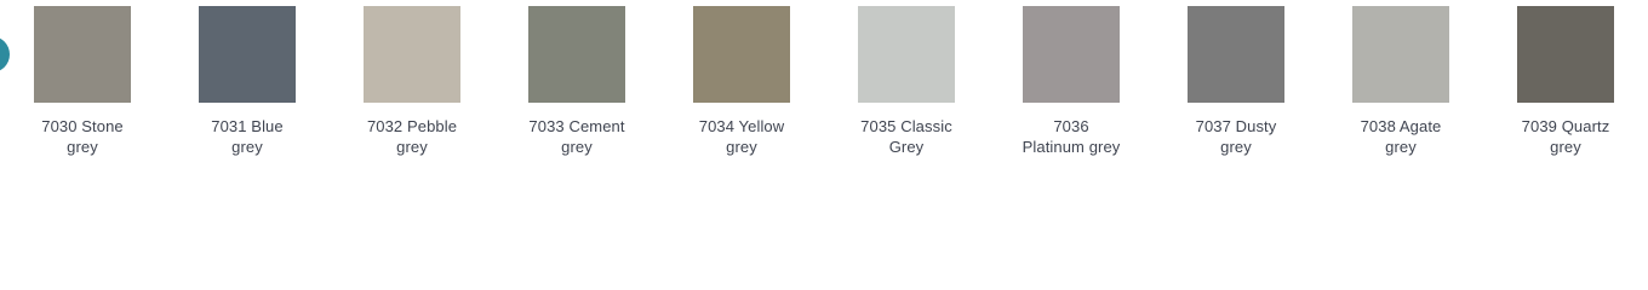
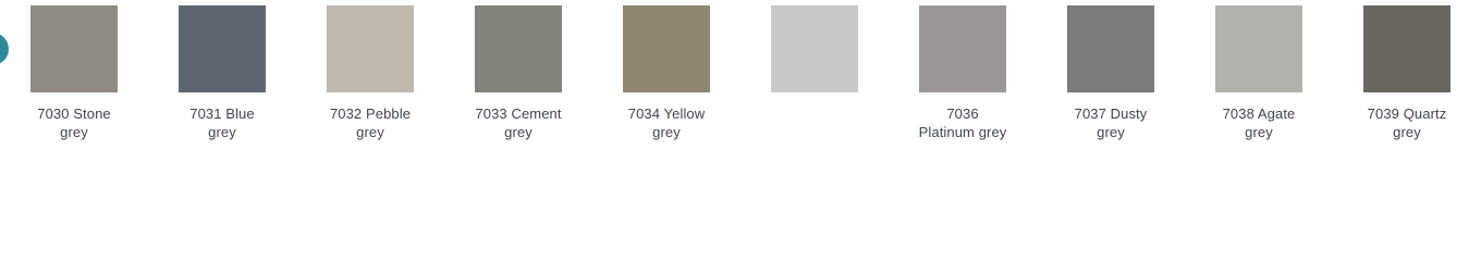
  7030 Stone
  grey
  7031 Blue
  grey
  7032 Pebble
  grey
  7033 Cement
  grey
  7034 Yellow
  grey
- 7035 Classic
- Grey
  7036
  Platinum grey
  7037 Dusty
  grey
  7038 Agate
  grey
  7039 Quartz
  grey
